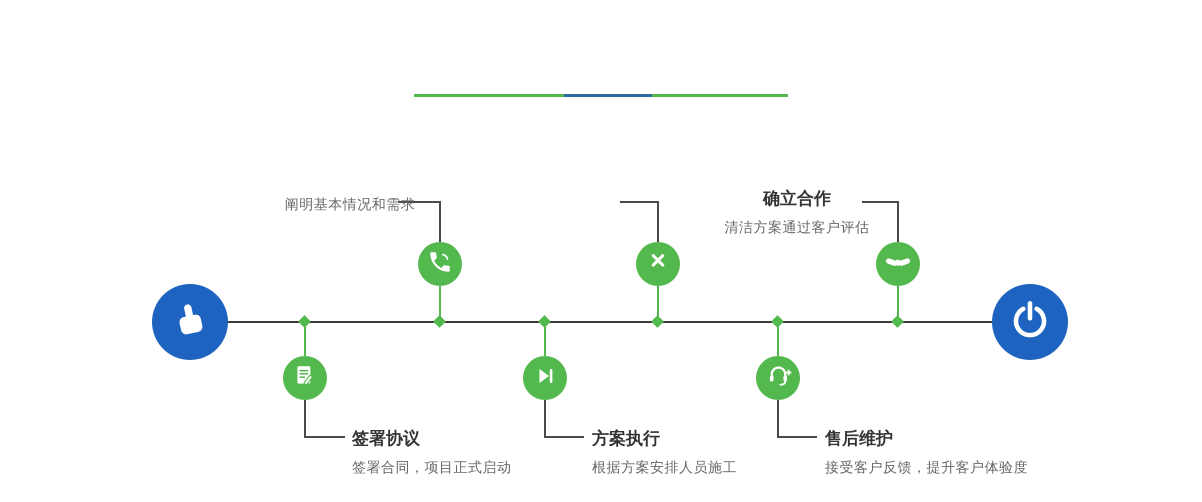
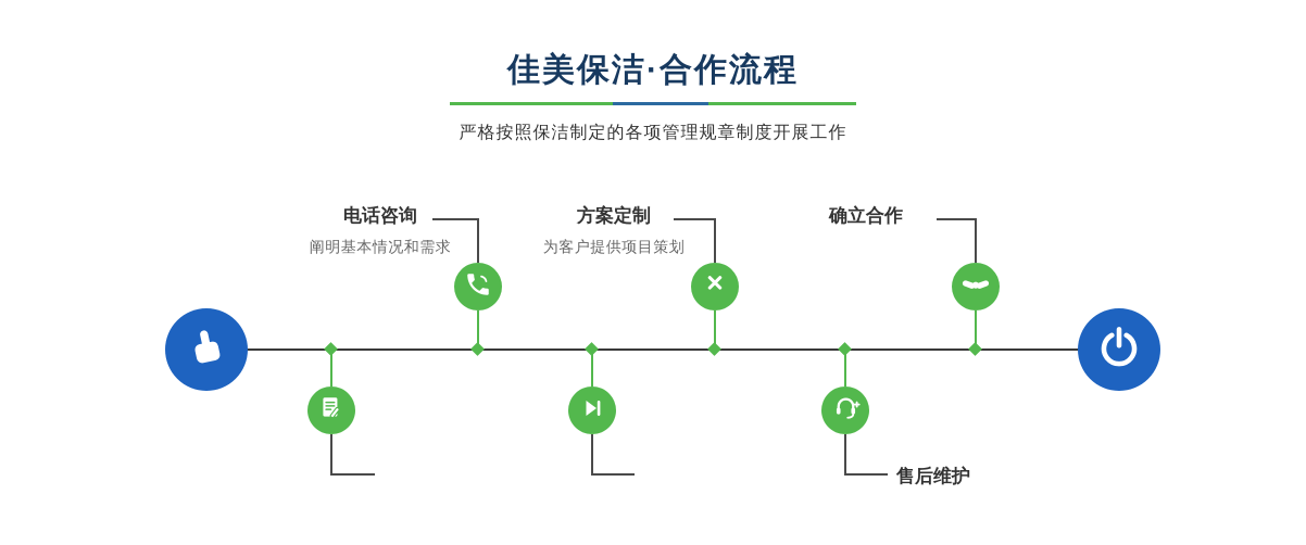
+ 佳美保洁·合作流程
+ 严格按照保洁制定的各项管理规章制度开展工作
+ 电话咨询
  阐明基本情况和需求
+ 方案定制
+ 为客户提供项目策划
  确立合作
- 清洁方案通过客户评估
- 签署协议
- 签署合同，项目正式启动
- 方案执行
- 根据方案安排人员施工
  售后维护
- 接受客户反馈，提升客户体验度
